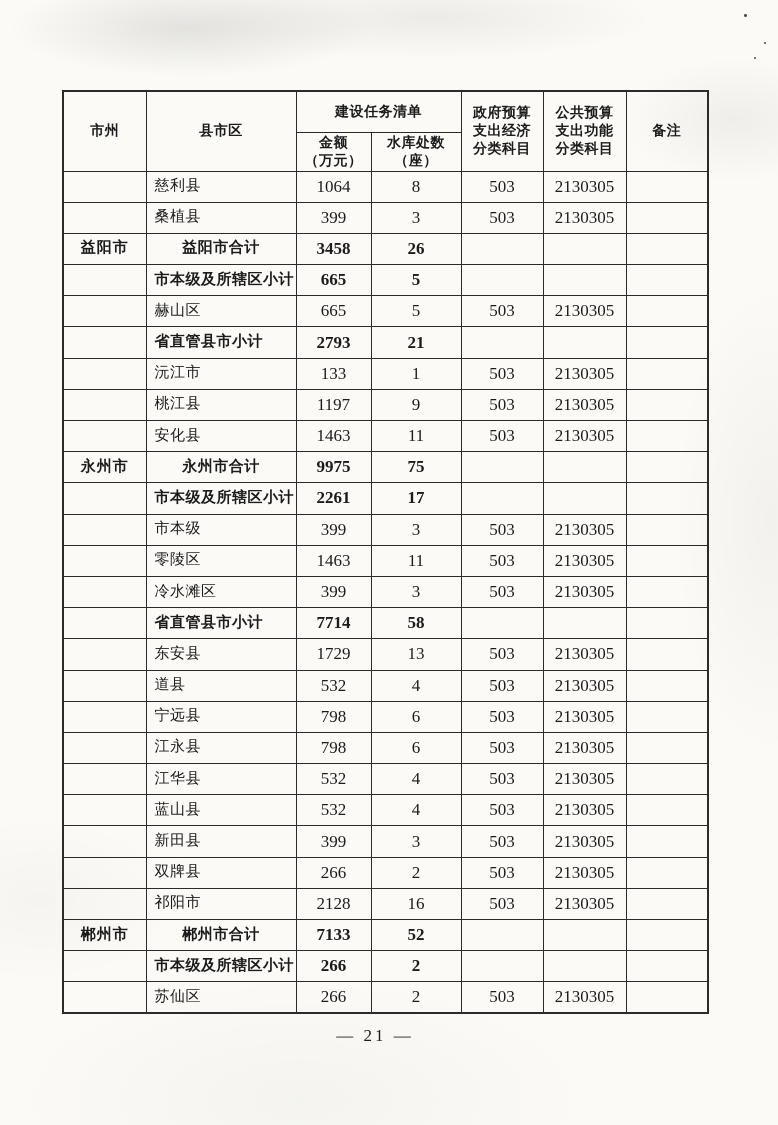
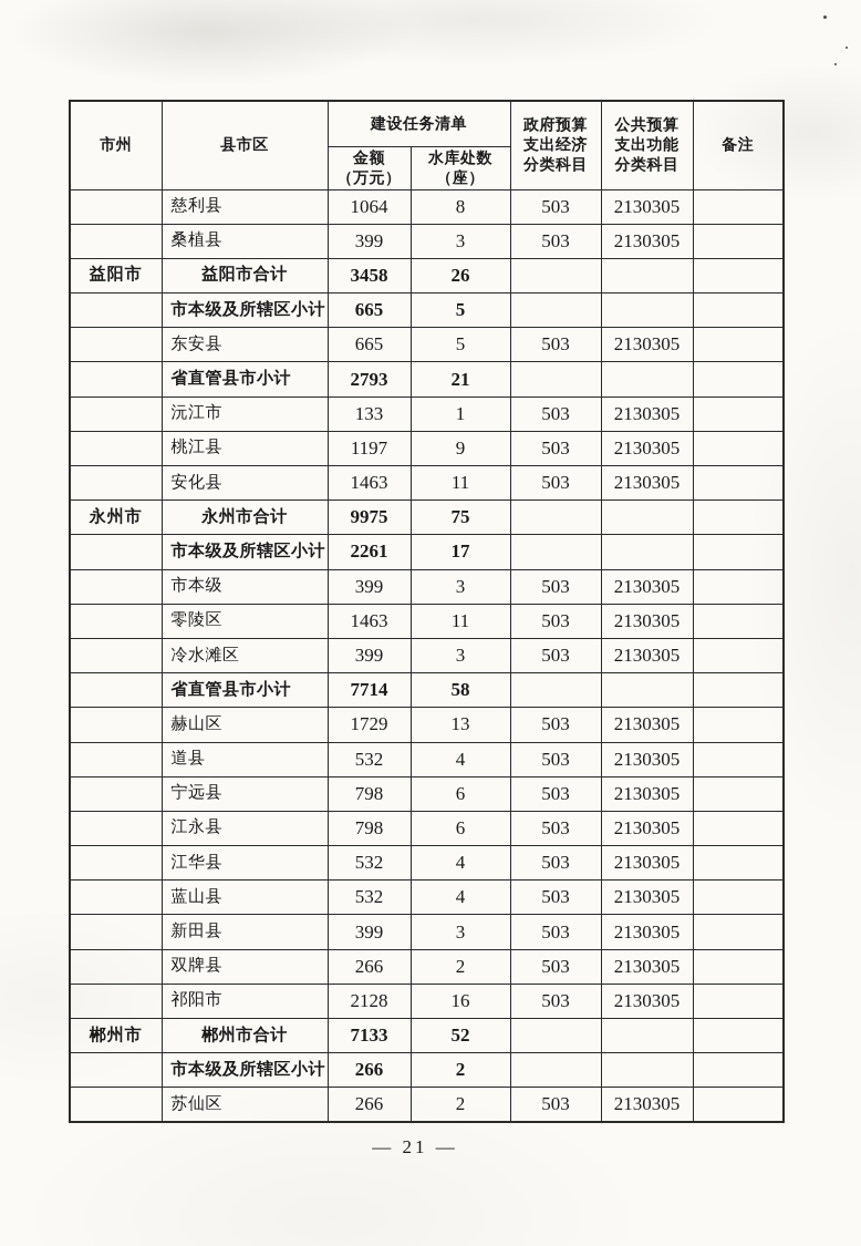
  市州	县市区	建设任务清单	政府预算 支出经济 分类科目	公共预算 支出功能 分类科目	备注
  金额 （万元）	水库处数 （座）
  	慈利县	1064	8	503	2130305
  	桑植县	399	3	503	2130305
  益阳市	益阳市合计	3458	26
  	市本级及所辖区小计	665	5
- 	赫山区	665	5	503	2130305
+ 	东安县	665	5	503	2130305
  	省直管县市小计	2793	21
  	沅江市	133	1	503	2130305
  	桃江县	1197	9	503	2130305
  	安化县	1463	11	503	2130305
  永州市	永州市合计	9975	75
  	市本级及所辖区小计	2261	17
  	市本级	399	3	503	2130305
  	零陵区	1463	11	503	2130305
  	冷水滩区	399	3	503	2130305
  	省直管县市小计	7714	58
- 	东安县	1729	13	503	2130305
+ 	赫山区	1729	13	503	2130305
  	道县	532	4	503	2130305
  	宁远县	798	6	503	2130305
  	江永县	798	6	503	2130305
  	江华县	532	4	503	2130305
  	蓝山县	532	4	503	2130305
  	新田县	399	3	503	2130305
  	双牌县	266	2	503	2130305
  	祁阳市	2128	16	503	2130305
  郴州市	郴州市合计	7133	52
  	市本级及所辖区小计	266	2
  	苏仙区	266	2	503	2130305
  — 21 —
